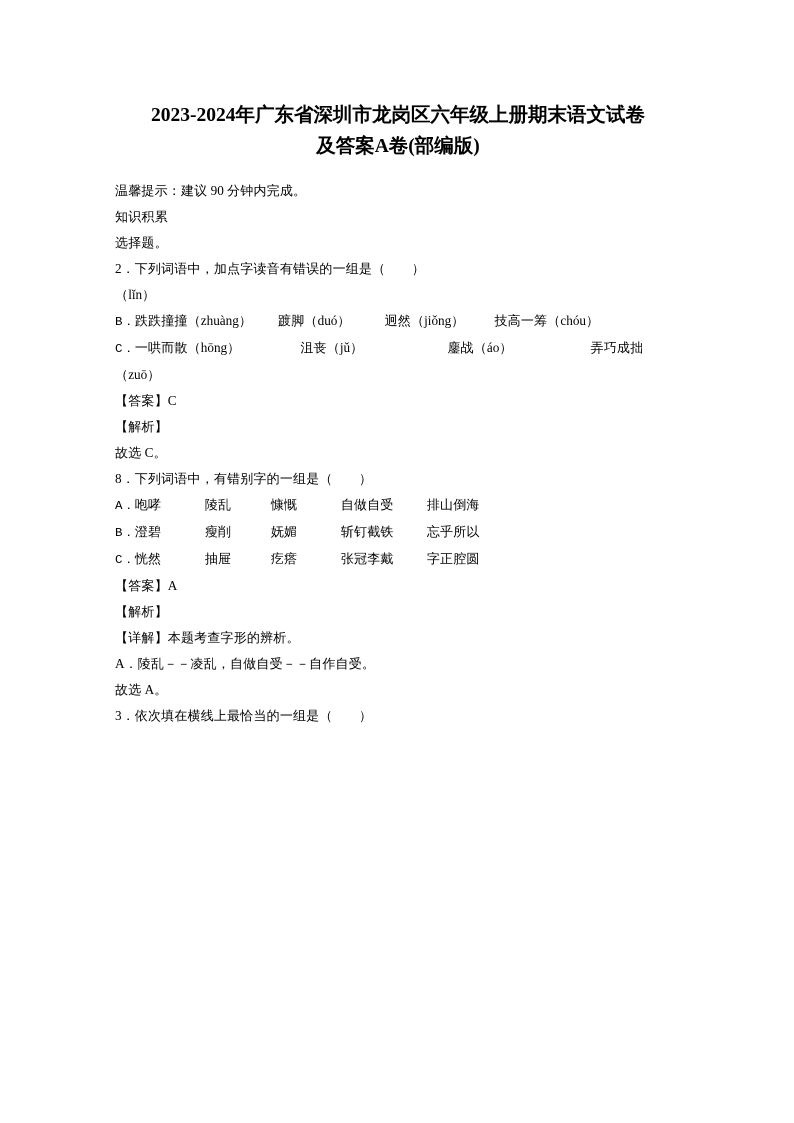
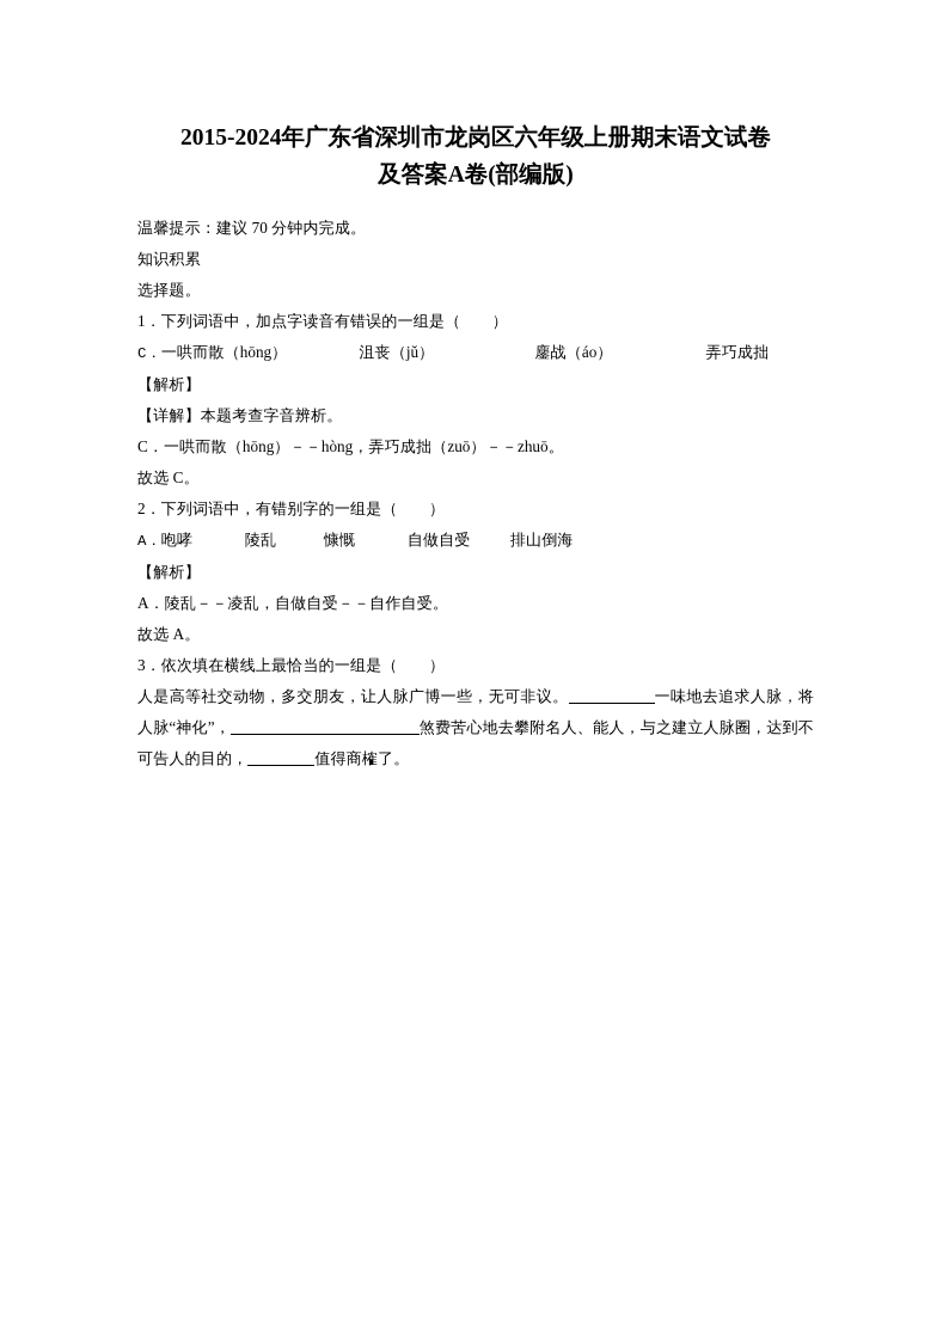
- 2023-2024年广东省深圳市龙岗区六年级上册期末语文试卷
+ 2015-2024年广东省深圳市龙岗区六年级上册期末语文试卷
  及答案A卷(部编版)
- 温馨提示：建议 90 分钟内完成。
+ 温馨提示：建议 70 分钟内完成。
  知识积累
  选择题。
- 2．下列词语中，加点字读音有错误的一组是（ ）
+ 1．下列词语中，加点字读音有错误的一组是（ ）
- （lǐn）
- B．跌跌撞撞（zhuàng） 踱脚（duó） 迥然（jiǒng） 技高一筹（chóu）
  C．一哄而散（hōng） 沮丧（jǔ） 鏖战（áo） 弄巧成拙
- （zuō）
- 【答案】C
  【解析】
+ 【详解】本题考查字音辨析。
+ C．一哄而散（hōng）－－hòng，弄巧成拙（zuō）－－zhuō。
  故选 C。
- 8．下列词语中，有错别字的一组是（ ）
+ 2．下列词语中，有错别字的一组是（ ）
  A．咆哮 陵乱 慷慨 自做自受 排山倒海
- B．澄碧 瘦削 妩媚 斩钉截铁 忘乎所以
- C．恍然 抽屉 疙瘩 张冠李戴 字正腔圆
- 【答案】A
  【解析】
- 【详解】本题考查字形的辨析。
  A．陵乱－－凌乱，自做自受－－自作自受。
  故选 A。
  3．依次填在横线上最恰当的一组是（ ）
+ 人是高等社交动物，多交朋友，让人脉广博一些，无可非议。 一味地去追求人脉，将人脉“神化”， 煞费苦心地去攀附名人、能人，与之建立人脉圈，达到不可告人的目的， 值得商榷了。
